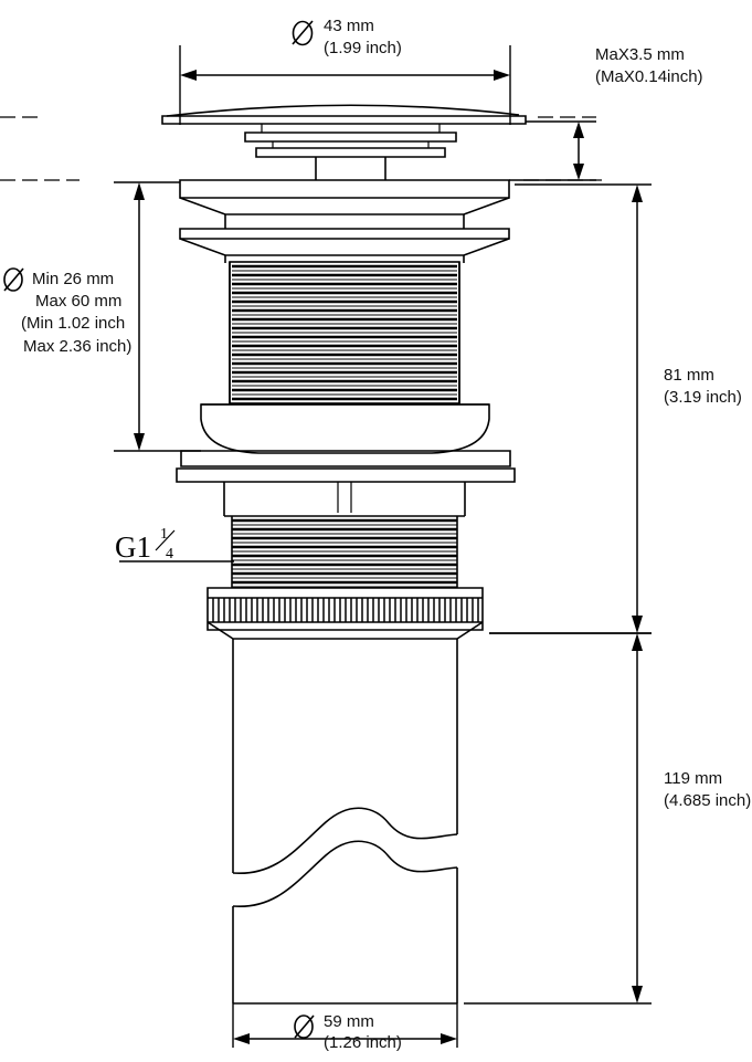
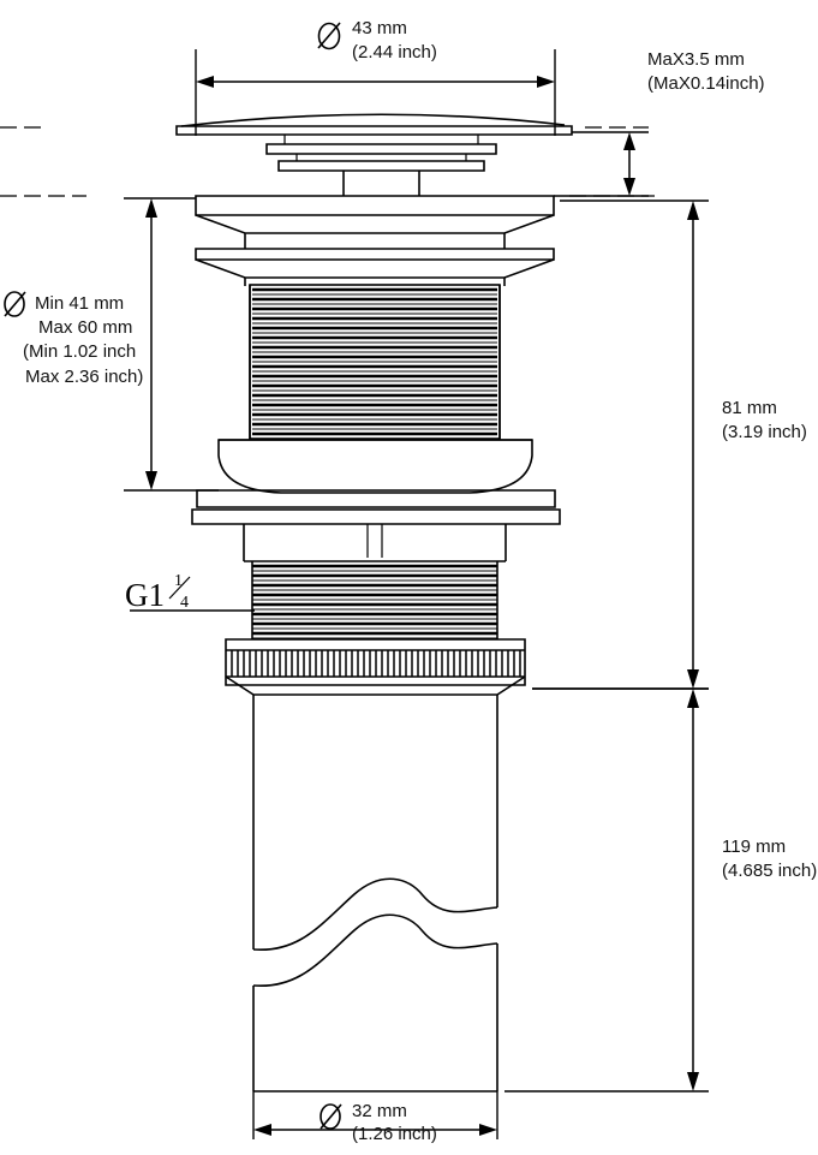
  43 mm
- (1.99 inch)
+ (2.44 inch)
  MaX3.5 mm
  (MaX0.14inch)
- Min 26 mm
+ Min 41 mm
  Max 60 mm
  (Min 1.02 inch
  Max 2.36 inch)
  81 mm
  (3.19 inch)
  119 mm
  (4.685 inch)
- 59 mm
+ 32 mm
  (1.26 inch)
  G1
  1
  4
